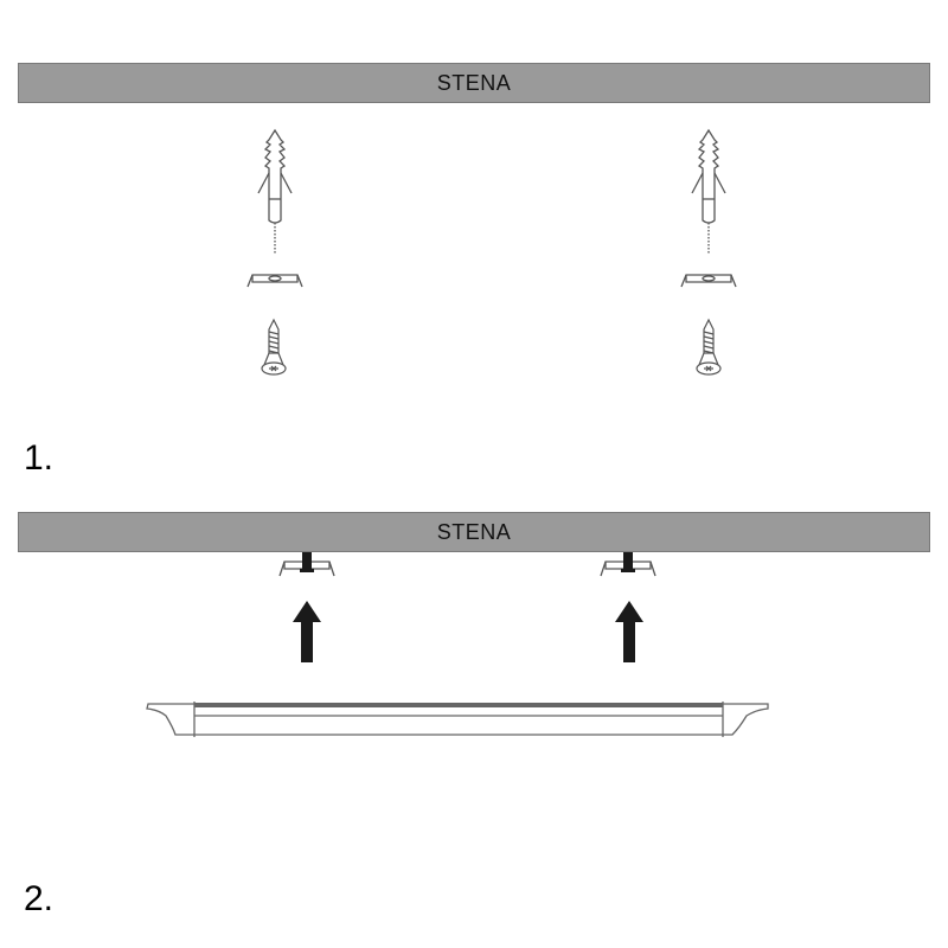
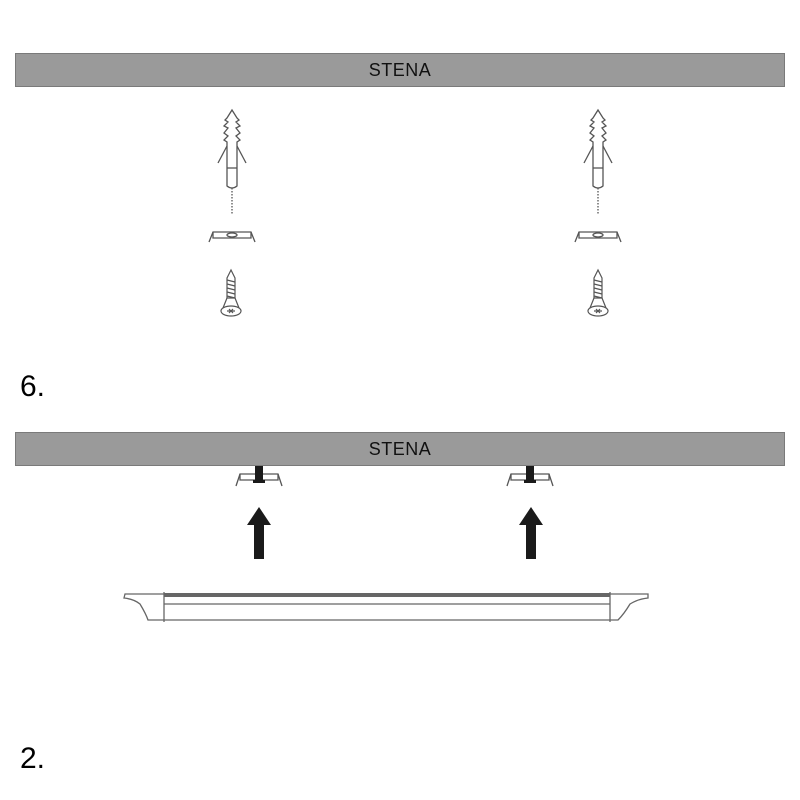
  STENA
- 1.
+ 6.
  STENA
  2.
